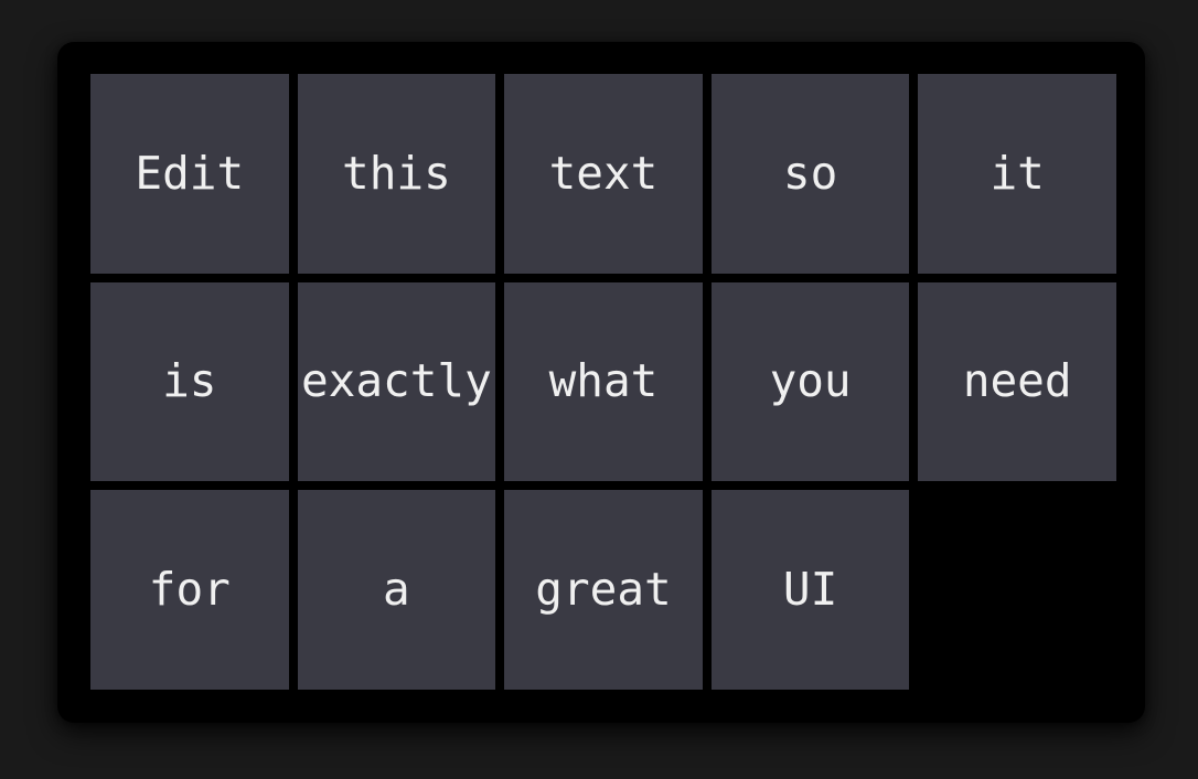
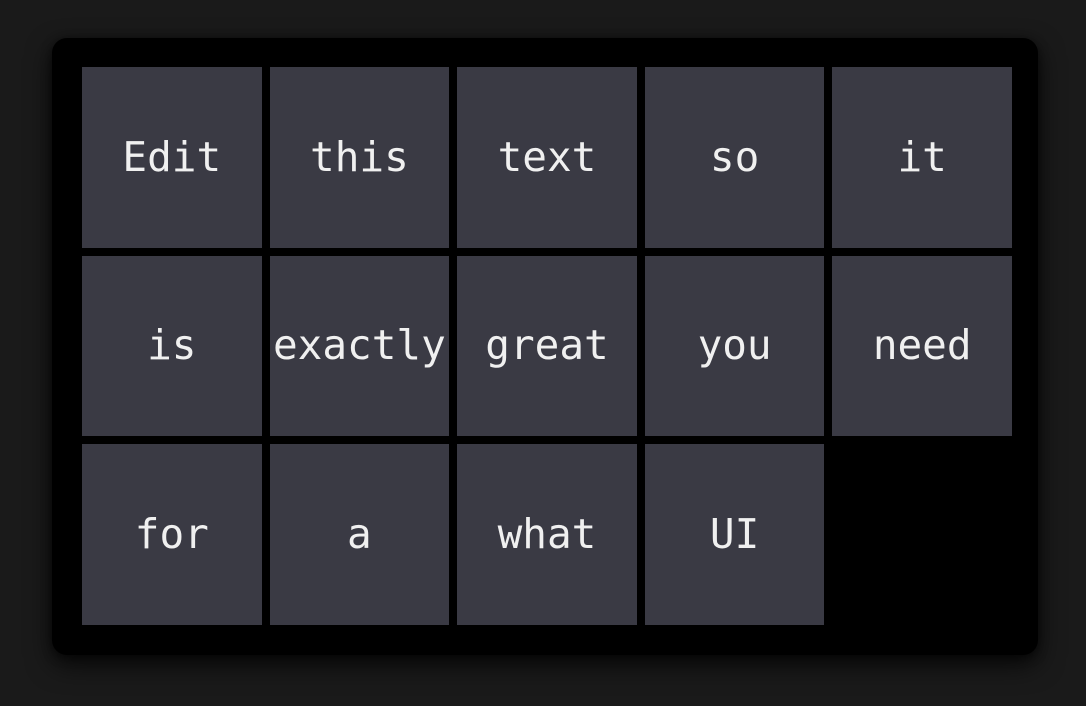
  Edit
  this
  text
  so
  it
  is
  exactly
- what
+ great
  you
  need
  for
  a
- great
+ what
  UI
